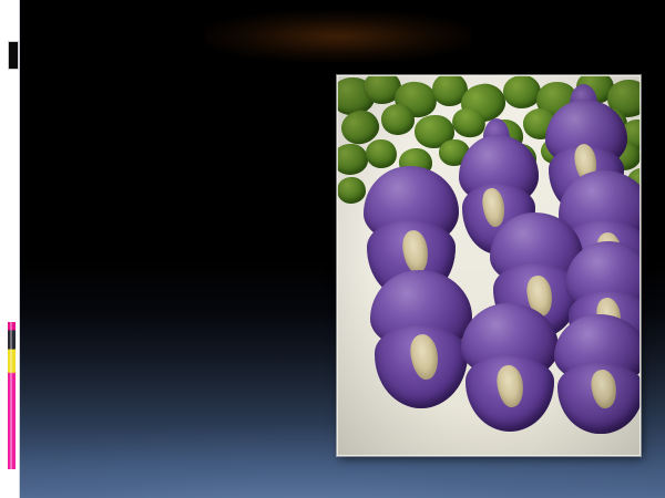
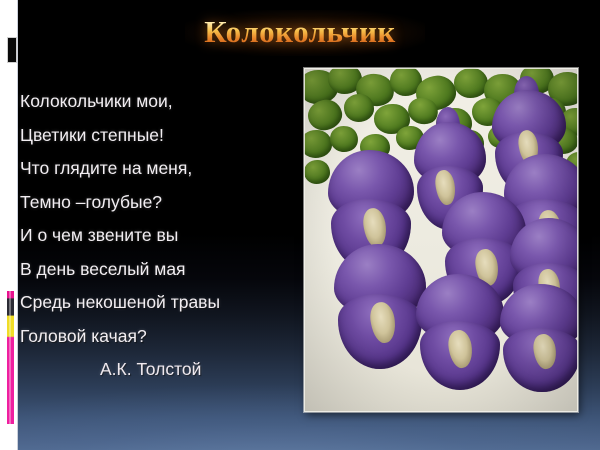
+ Колокольчик
+ Колокольчики мои,
+ Цветики степные!
+ Что глядите на меня,
+ Темно –голубые?
+ И о чем звените вы
+ В день веселый мая
+ Средь некошеной травы
+ Головой качая?
+ А.К. Толстой
